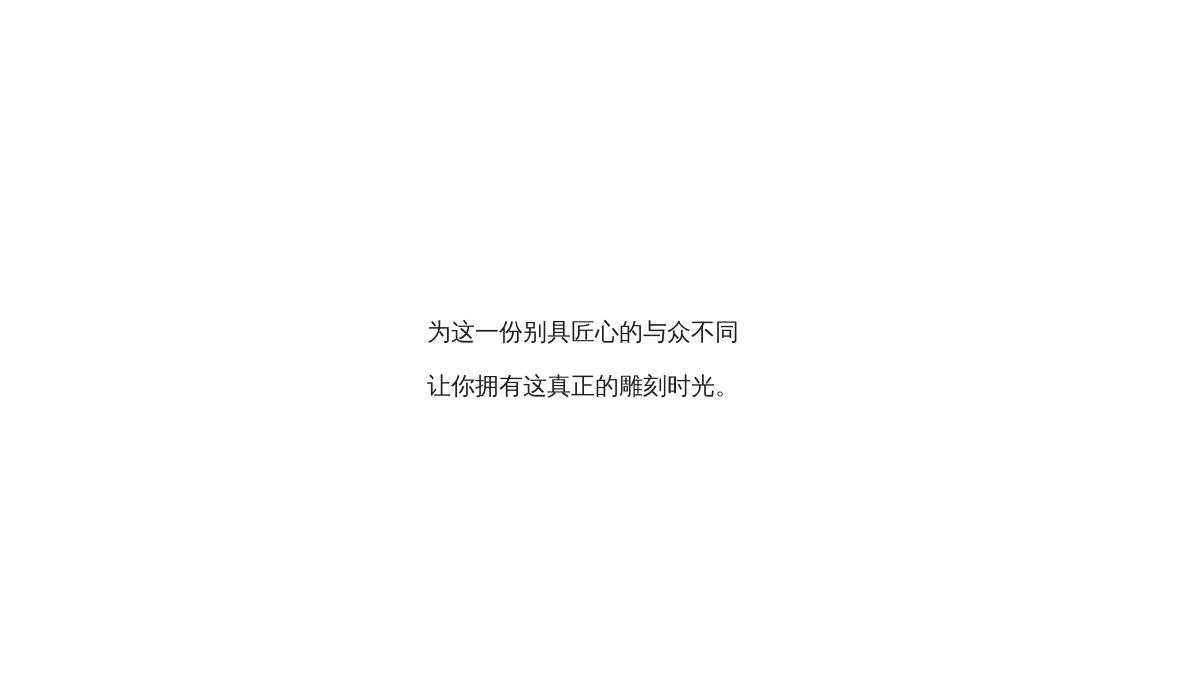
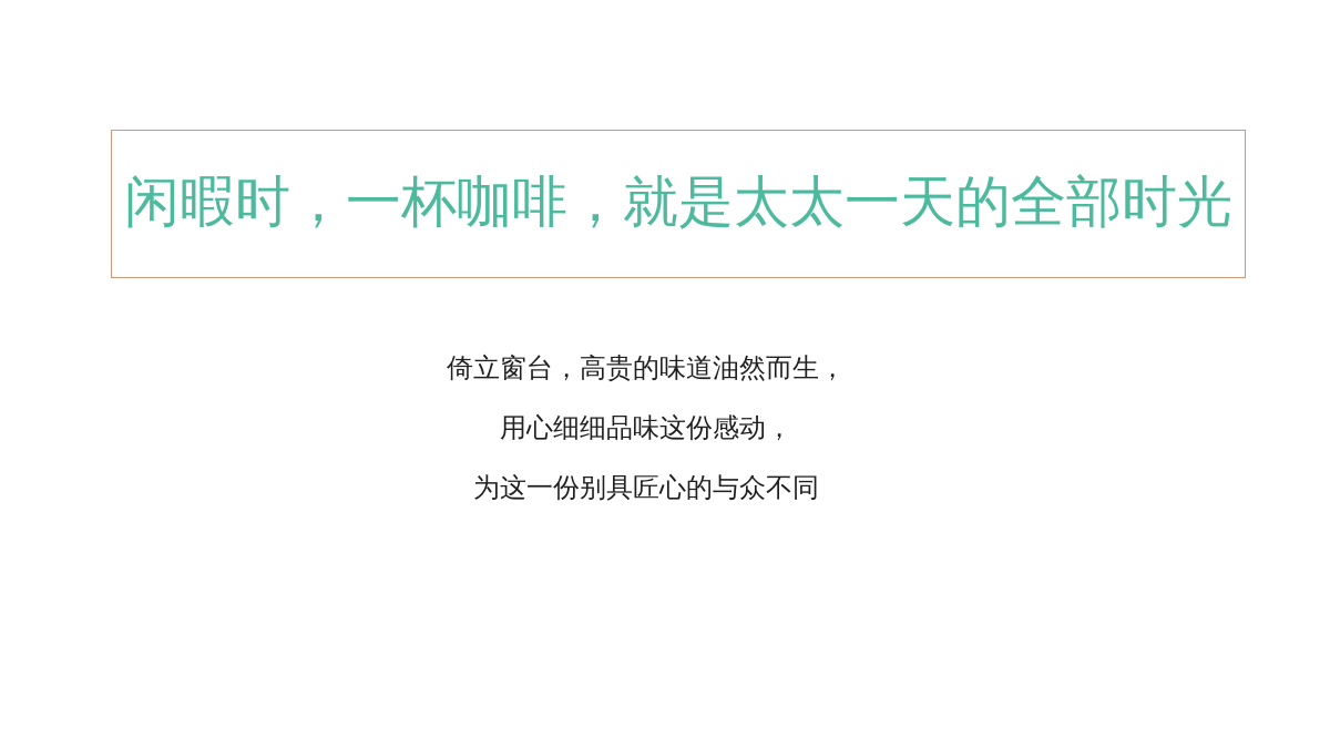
+ 闲暇时，一杯咖啡，就是太太一天的全部时光
+ 倚立窗台，高贵的味道油然而生，
+ 用心细细品味这份感动，
  为这一份别具匠心的与众不同
- 让你拥有这真正的雕刻时光。
